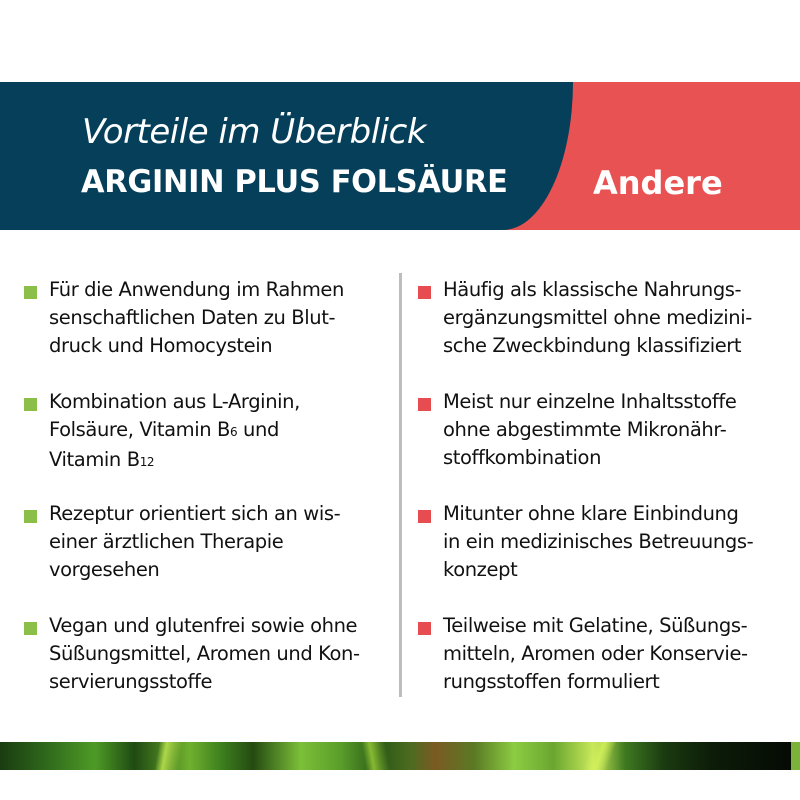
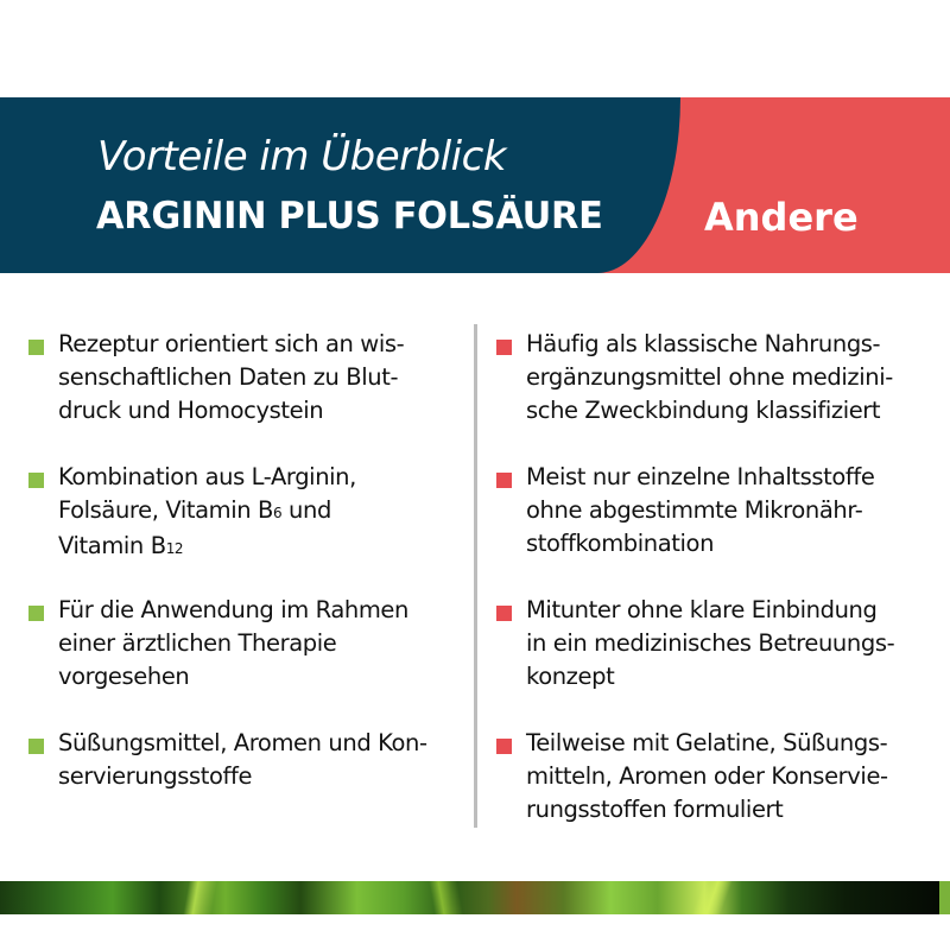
  Vorteile im Überblick
  ARGININ PLUS FOLSÄURE
  Andere
- Für die Anwendung im Rahmen
+ Rezeptur orientiert sich an wis-
  senschaftlichen Daten zu Blut-
  druck und Homocystein
  Kombination aus L-Arginin,
  Folsäure, Vitamin B6 und
  Vitamin B12
- Rezeptur orientiert sich an wis-
+ Für die Anwendung im Rahmen
  einer ärztlichen Therapie
  vorgesehen
- Vegan und glutenfrei sowie ohne
  Süßungsmittel, Aromen und Kon-
  servierungsstoffe
  Häufig als klassische Nahrungs-
  ergänzungsmittel ohne medizini-
  sche Zweckbindung klassifiziert
  Meist nur einzelne Inhaltsstoffe
  ohne abgestimmte Mikronähr-
  stoffkombination
  Mitunter ohne klare Einbindung
  in ein medizinisches Betreuungs-
  konzept
  Teilweise mit Gelatine, Süßungs-
  mitteln, Aromen oder Konservie-
  rungsstoffen formuliert
